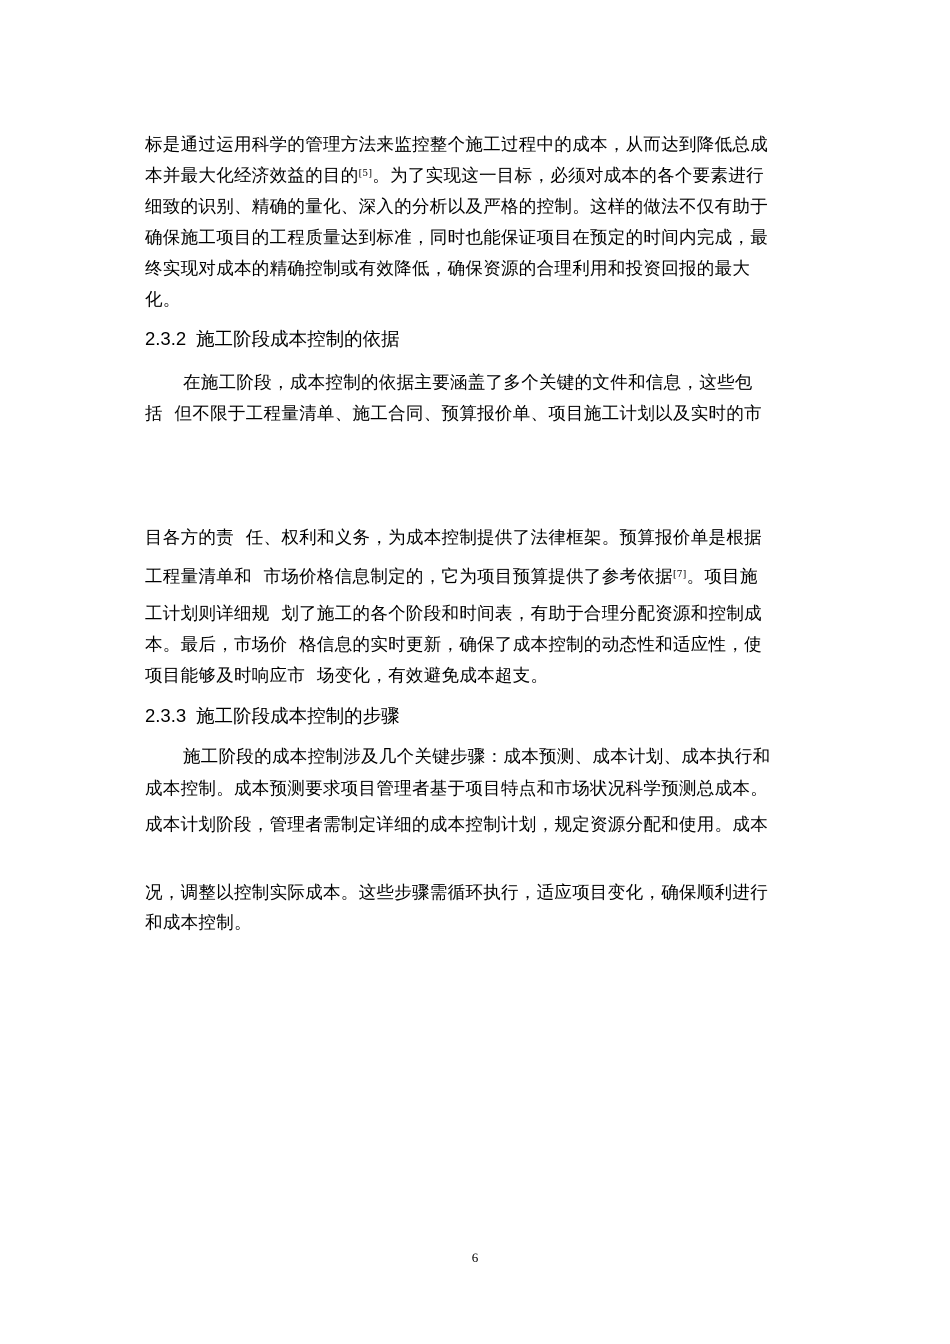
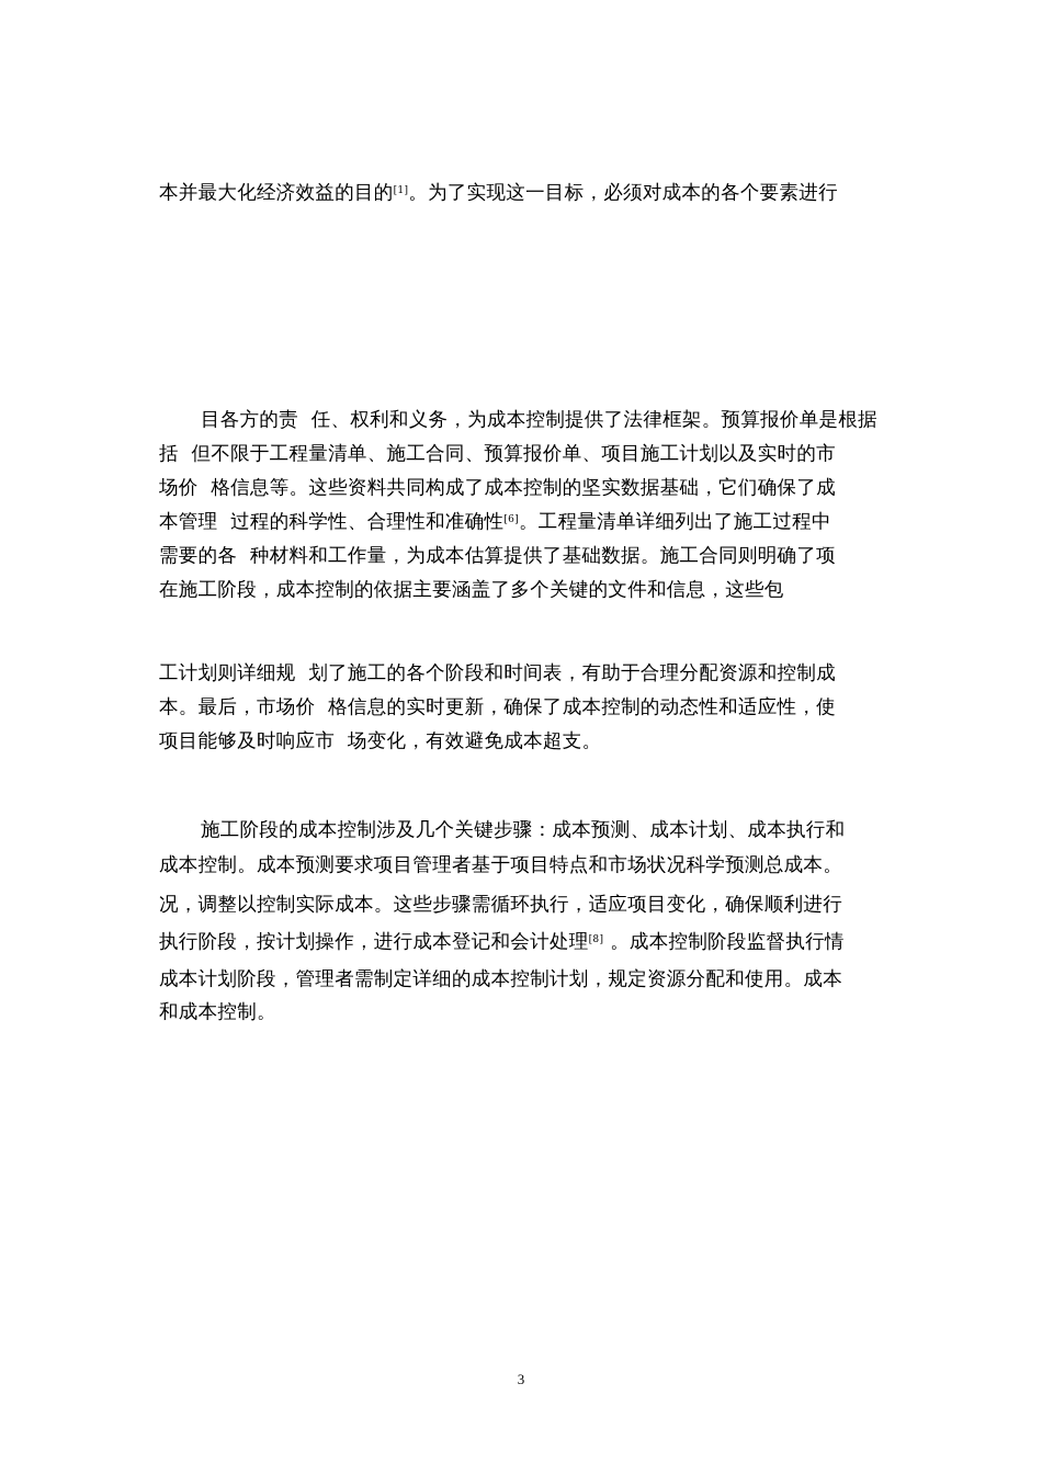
- 标是通过运用科学的管理方法来监控整个施工过程中的成本，从而达到降低总成
- 本并最大化经济效益的目的[5]。为了实现这一目标，必须对成本的各个要素进行
+ 本并最大化经济效益的目的[1]。为了实现这一目标，必须对成本的各个要素进行
- 细致的识别、精确的量化、深入的分析以及严格的控制。这样的做法不仅有助于
- 确保施工项目的工程质量达到标准，同时也能保证项目在预定的时间内完成，最
- 终实现对成本的精确控制或有效降低，确保资源的合理利用和投资回报的最大
- 化。
- 2.3.2 施工阶段成本控制的依据
- 在施工阶段，成本控制的依据主要涵盖了多个关键的文件和信息，这些包
+ 目各方的责 任、权利和义务，为成本控制提供了法律框架。预算报价单是根据
  括 但不限于工程量清单、施工合同、预算报价单、项目施工计划以及实时的市
+ 场价 格信息等。这些资料共同构成了成本控制的坚实数据基础，它们确保了成
+ 本管理 过程的科学性、合理性和准确性[6]。工程量清单详细列出了施工过程中
+ 需要的各 种材料和工作量，为成本估算提供了基础数据。施工合同则明确了项
- 目各方的责 任、权利和义务，为成本控制提供了法律框架。预算报价单是根据
+ 在施工阶段，成本控制的依据主要涵盖了多个关键的文件和信息，这些包
- 工程量清单和 市场价格信息制定的，它为项目预算提供了参考依据[7]。项目施
  工计划则详细规 划了施工的各个阶段和时间表，有助于合理分配资源和控制成
  本。最后，市场价 格信息的实时更新，确保了成本控制的动态性和适应性，使
  项目能够及时响应市 场变化，有效避免成本超支。
- 2.3.3 施工阶段成本控制的步骤
  施工阶段的成本控制涉及几个关键步骤：成本预测、成本计划、成本执行和
  成本控制。成本预测要求项目管理者基于项目特点和市场状况科学预测总成本。
- 成本计划阶段，管理者需制定详细的成本控制计划，规定资源分配和使用。成本
+ 况，调整以控制实际成本。这些步骤需循环执行，适应项目变化，确保顺利进行
+ 执行阶段，按计划操作，进行成本登记和会计处理[8] 。成本控制阶段监督执行情
- 况，调整以控制实际成本。这些步骤需循环执行，适应项目变化，确保顺利进行
+ 成本计划阶段，管理者需制定详细的成本控制计划，规定资源分配和使用。成本
  和成本控制。
- 6
+ 3
